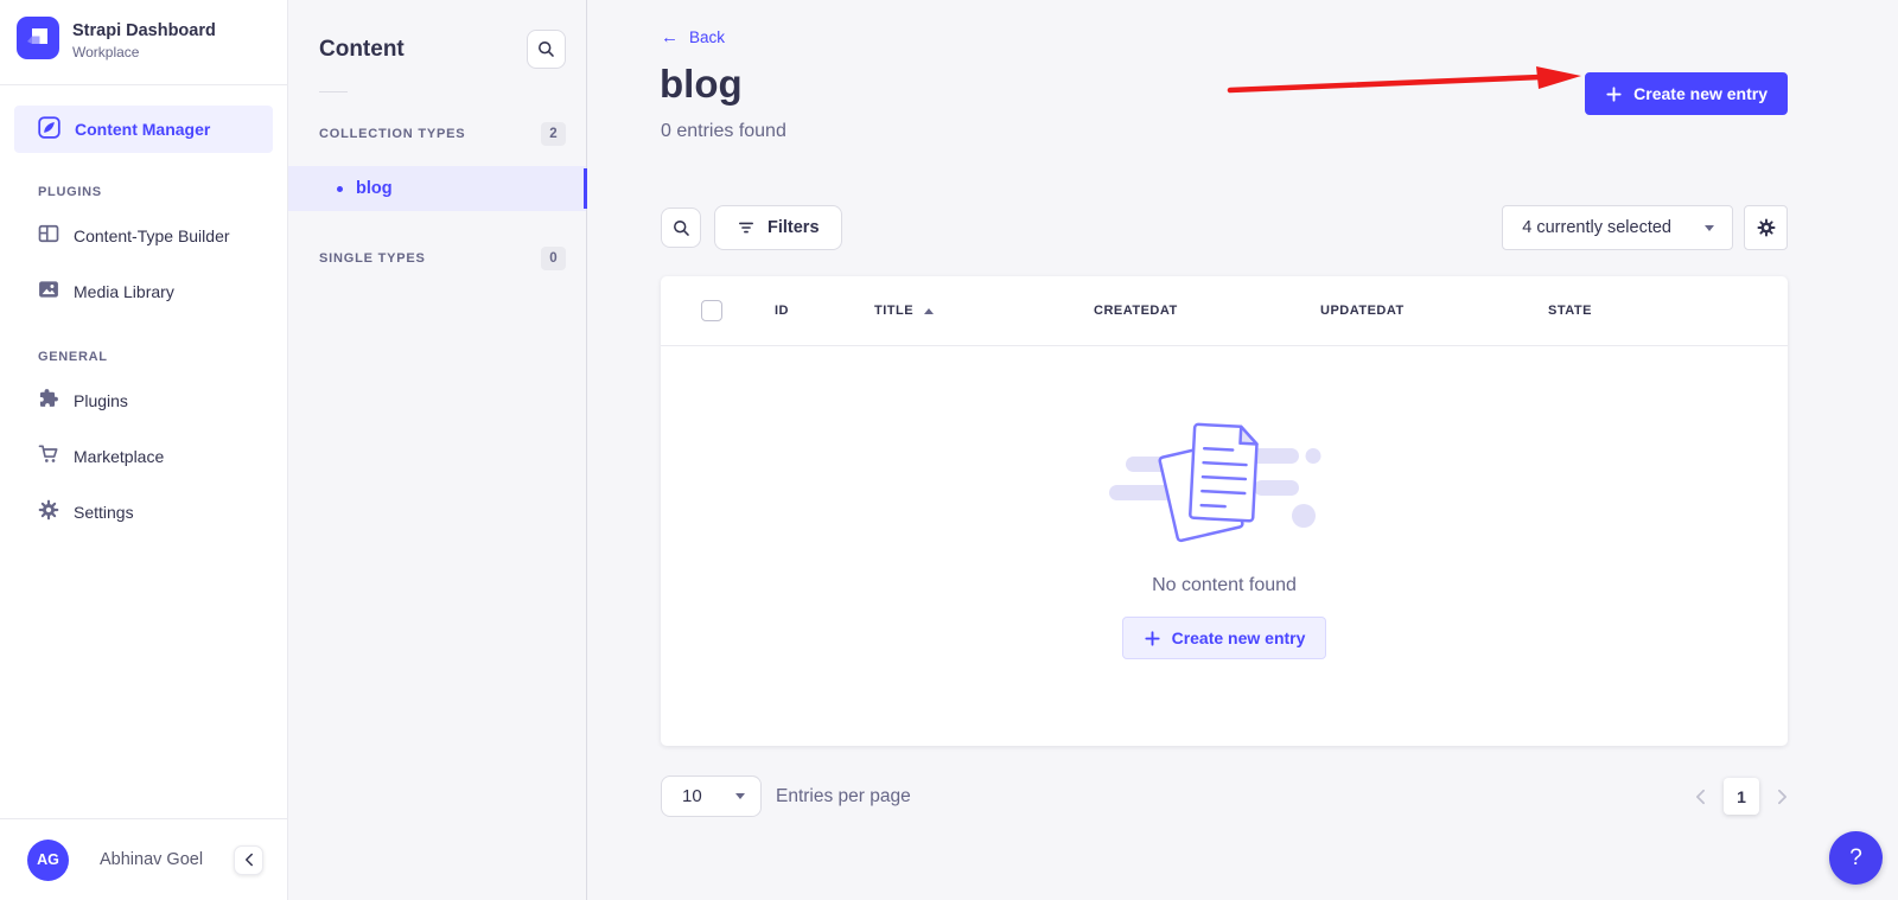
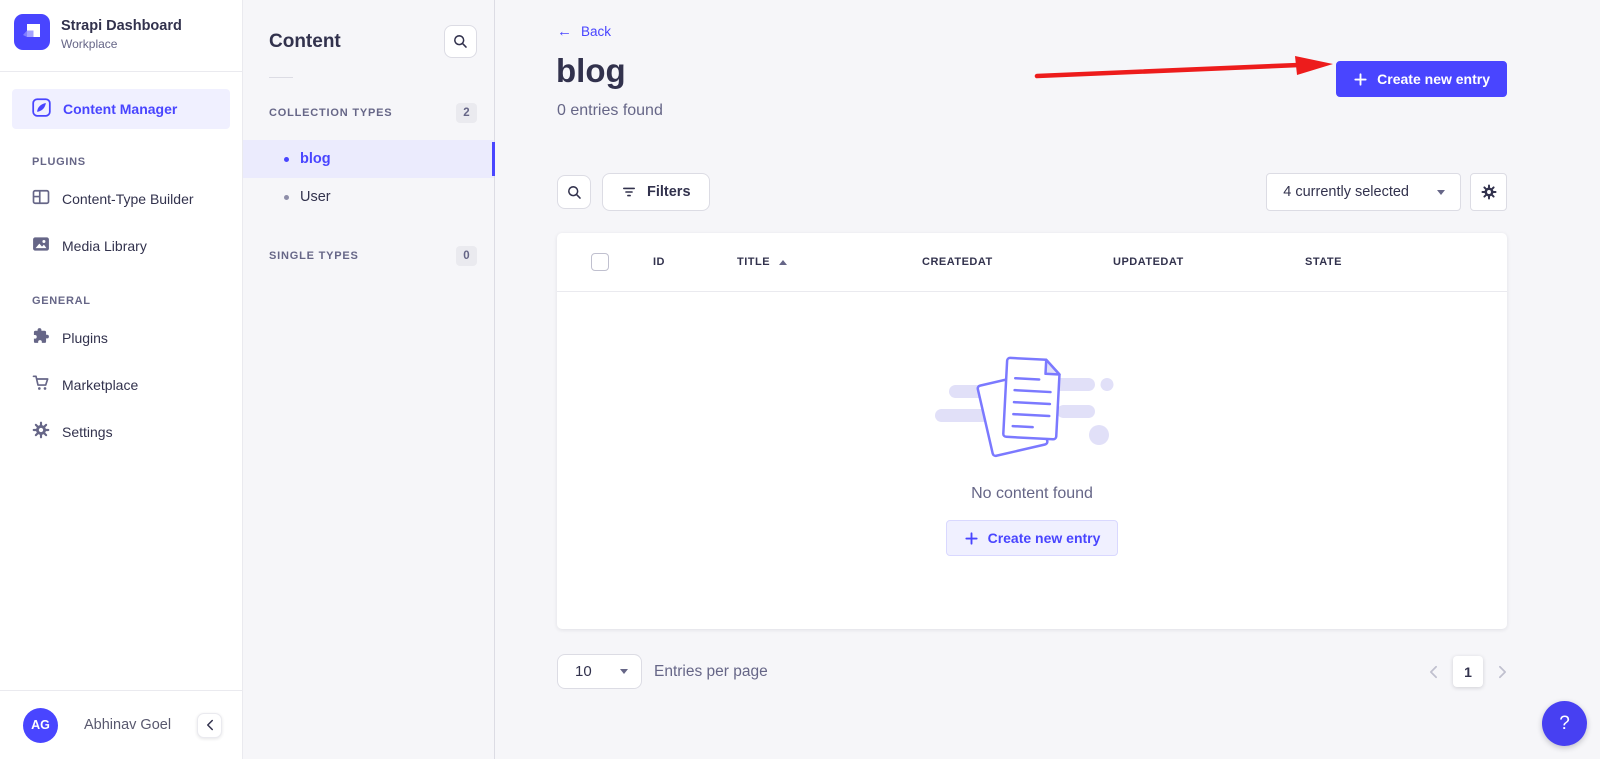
  Strapi Dashboard
  Workplace
  Content Manager
  PLUGINS
  Content-Type Builder
  Media Library
  GENERAL
  Plugins
  Marketplace
  Settings
  AG
  Abhinav Goel
  Content
  COLLECTION TYPES
  2
  blog
+ User
  SINGLE TYPES
  0
  ←
  Back
  blog
  0 entries found
  Create new entry
  Filters
  4 currently selected
  ID
  TITLE
  CREATEDAT
  UPDATEDAT
  STATE
  No content found
  Create new entry
  10
  Entries per page
  1
  ?
